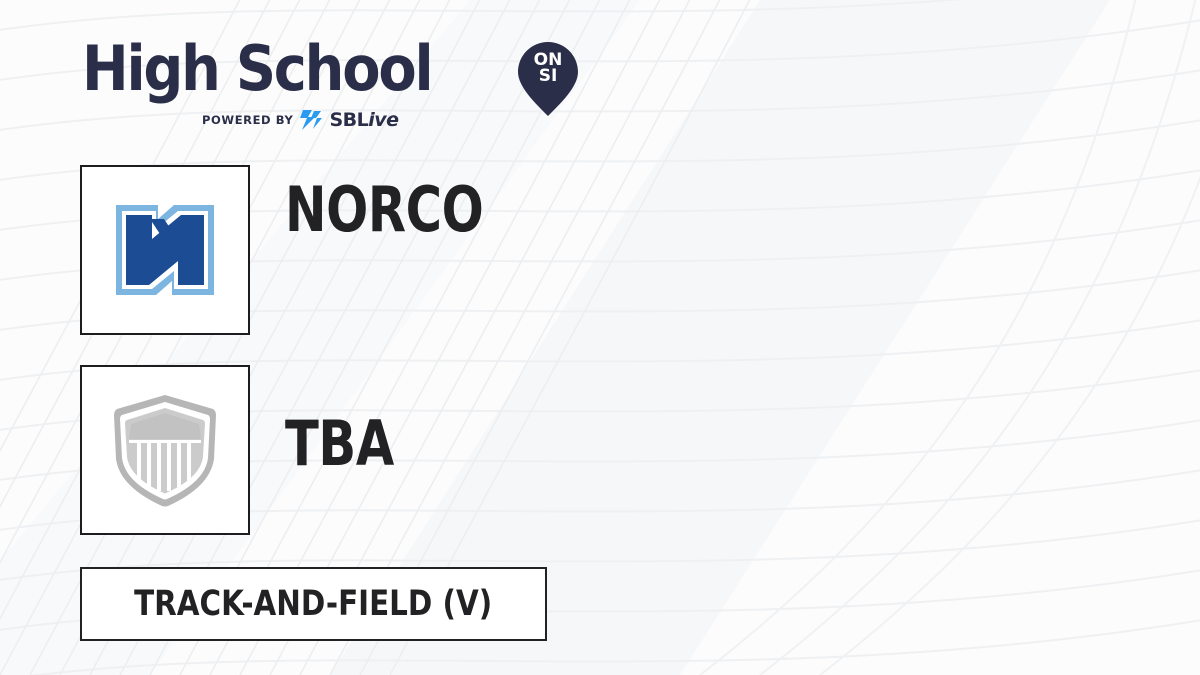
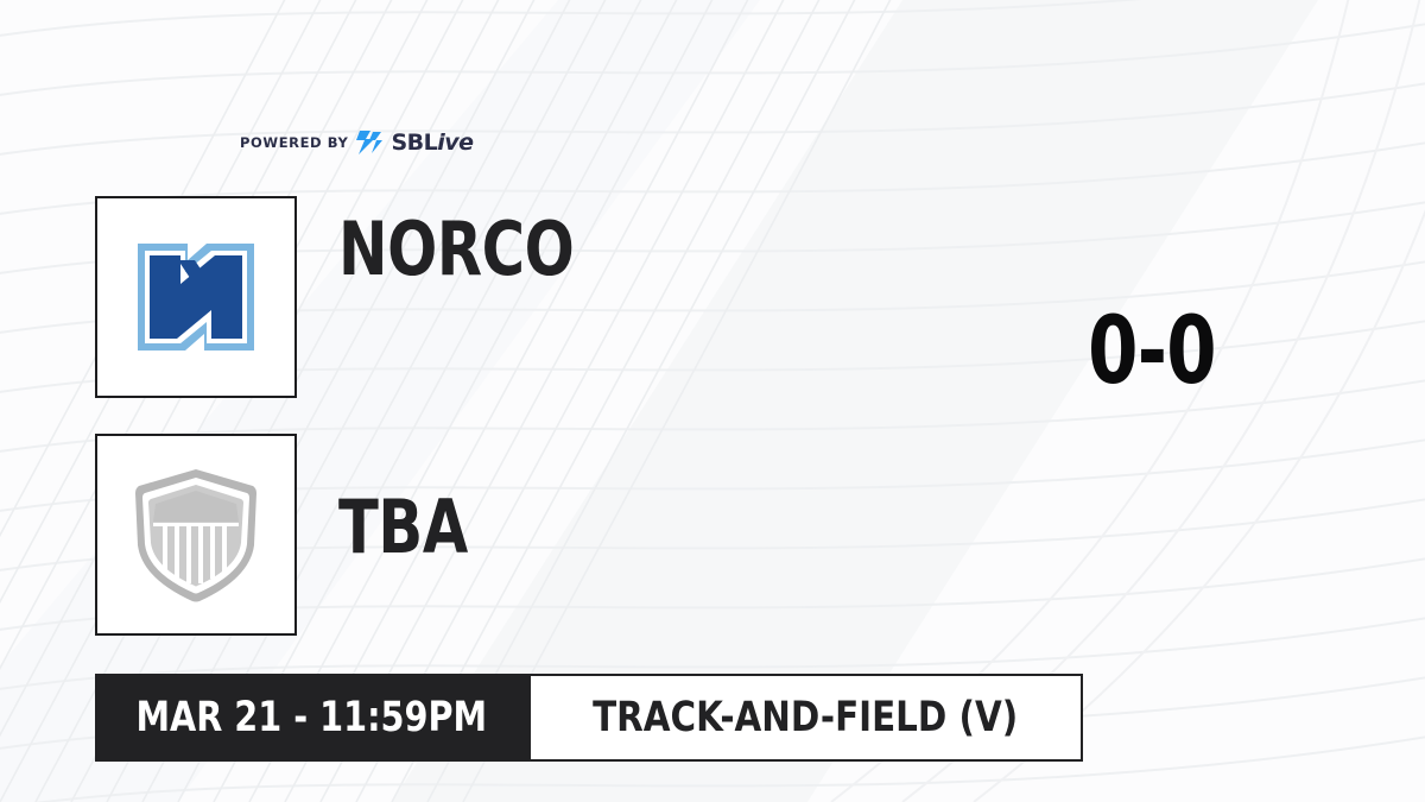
- High School
- ON
- SI
  POWERED BY
  SBLive
  NORCO
  TBA
+ 0-0
+ MAR 21 - 11:59PM
  TRACK-AND-FIELD (V)
